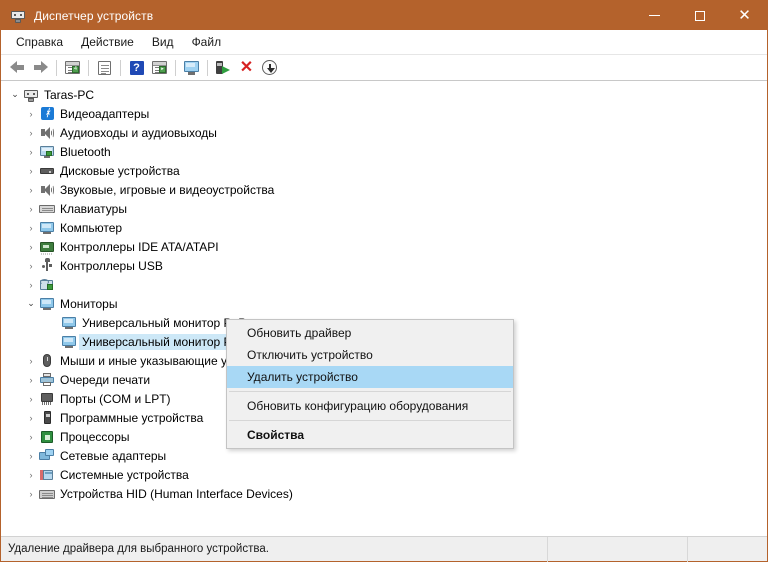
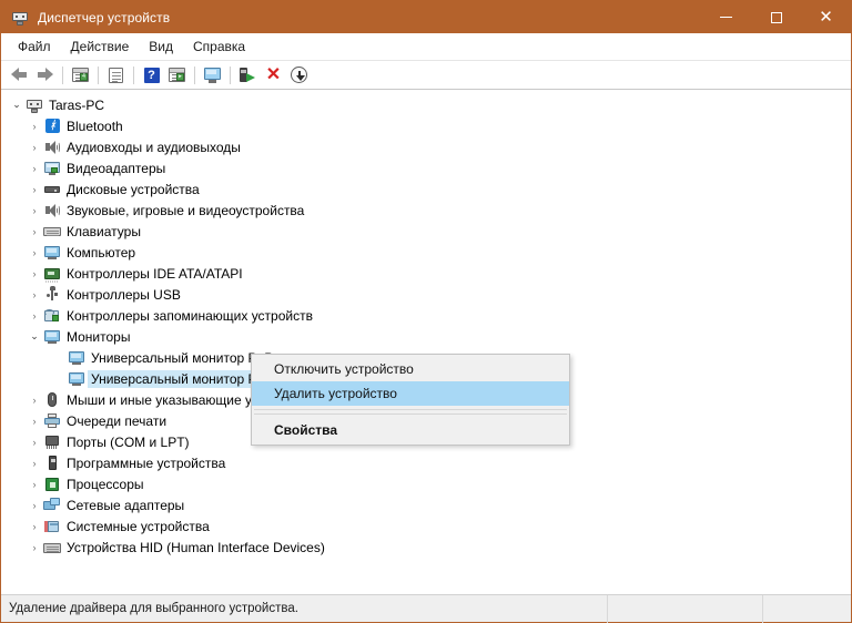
  Диспетчер устройств
  ✕
- Справка
+ Файл
  Действие
  Вид
- Файл
+ Справка
  ?
  ✕
  ⌄
  Taras-PC
  ›
  ᚼ
- Видеоадаптеры
+ Bluetooth
  ›
  Аудиовходы и аудиовыходы
  ›
- Bluetooth
+ Видеоадаптеры
  ›
  Дисковые устройства
  ›
  Звуковые, игровые и видеоустройства
  ›
  Клавиатуры
  ›
  Компьютер
  ›
  Контроллеры IDE ATA/ATAPI
  ›
  Контроллеры USB
  ›
+ Контроллеры запоминающих устройств
  ⌄
  Мониторы
  Универсальный монитор
  Универсальный монитор
  ›
  Мыши и иные указывающие у
  ›
  Очереди печати
  ›
  Порты (COM и LPT)
  ›
  Программные устройства
  ›
  Процессоры
  ›
  Сетевые адаптеры
  ›
  Системные устройства
  ›
  Устройства HID (Human Interface Devices)
- Обновить драйвер
  Отключить устройство
  Удалить устройство
- Обновить конфигурацию оборудования
  Свойства
  Удаление драйвера для выбранного устройства.
